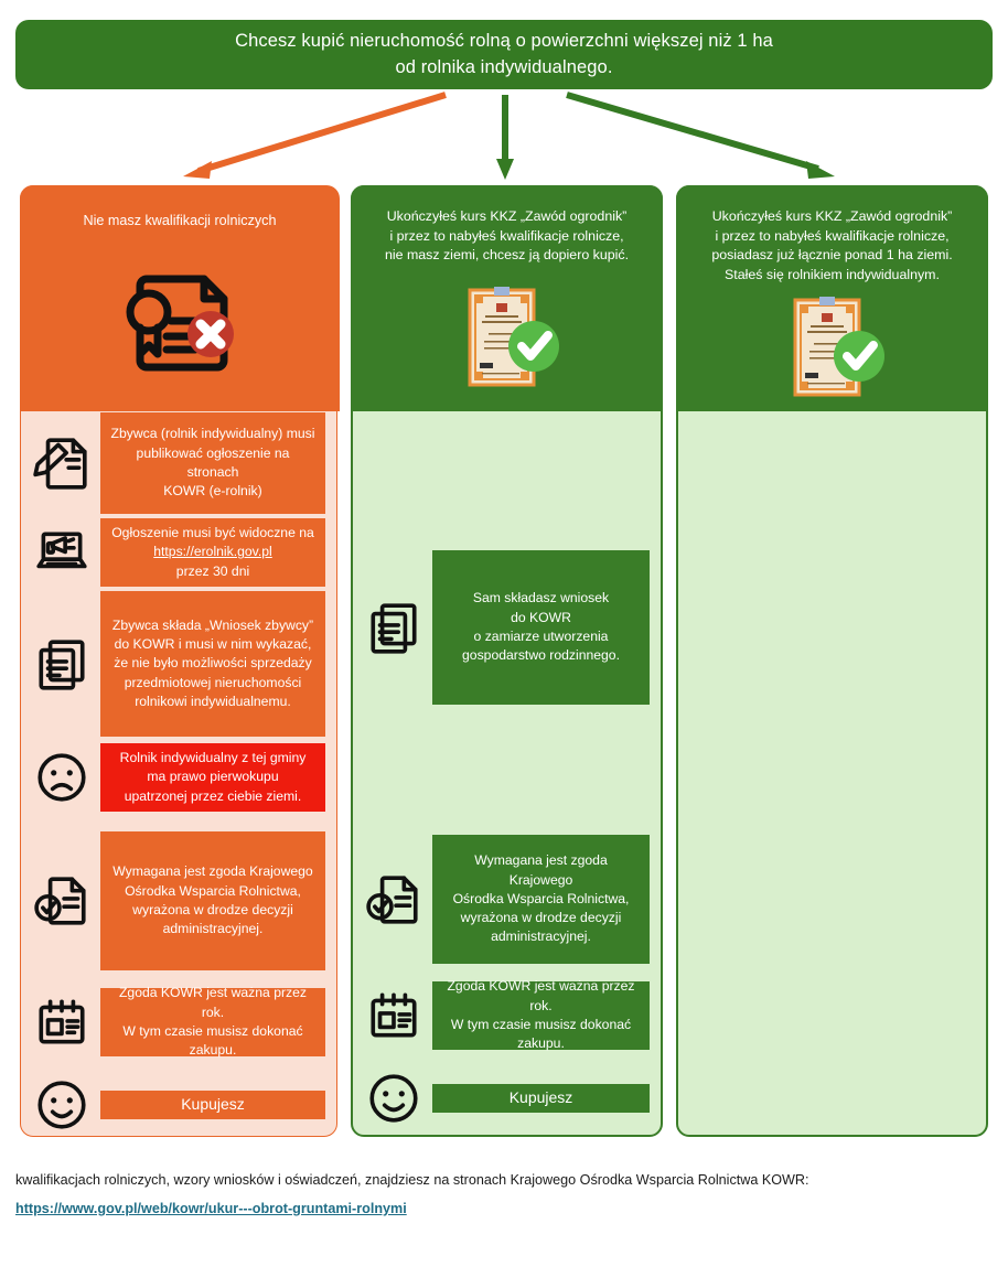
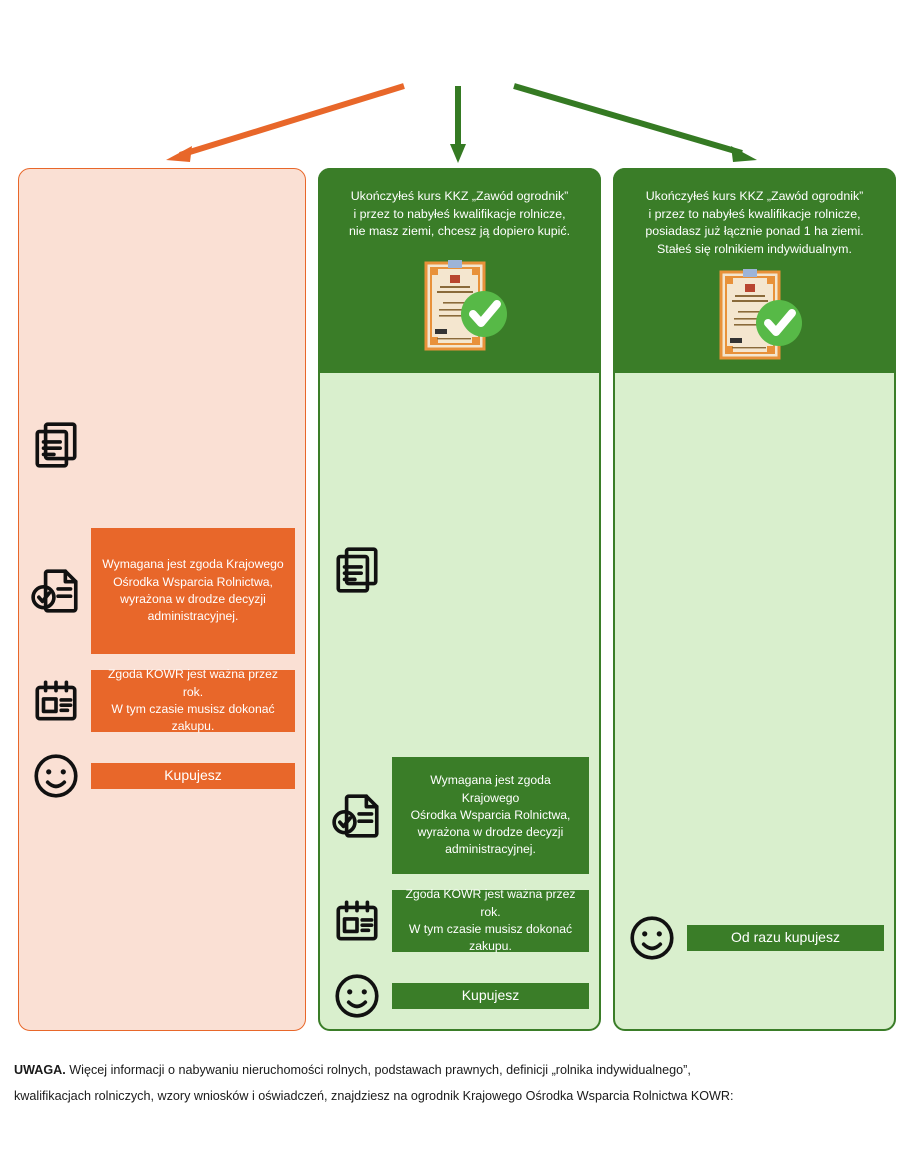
- Chcesz kupić nieruchomość rolną o powierzchni większej niż 1 ha
- od rolnika indywidualnego.
- Nie masz kwalifikacji rolniczych
- Zbywca (rolnik indywidualny) musi
- publikować ogłoszenie na stronach
- KOWR (e-rolnik)
- Ogłoszenie musi być widoczne na
- https://erolnik.gov.pl
- przez 30 dni
- Zbywca składa „Wniosek zbywcy”
- do KOWR i musi w nim wykazać,
- że nie było możliwości sprzedaży
- przedmiotowej nieruchomości
- rolnikowi indywidualnemu.
- Rolnik indywidualny z tej gminy
- ma prawo pierwokupu
- upatrzonej przez ciebie ziemi.
  Wymagana jest zgoda Krajowego
  Ośrodka Wsparcia Rolnictwa,
  wyrażona w drodze decyzji
  administracyjnej.
  Zgoda KOWR jest ważna przez rok.
  W tym czasie musisz dokonać
  zakupu.
  Kupujesz
  Ukończyłeś kurs KKZ „Zawód ogrodnik”
  i przez to nabyłeś kwalifikacje rolnicze,
  nie masz ziemi, chcesz ją dopiero kupić.
- Sam składasz wniosek
- do KOWR
- o zamiarze utworzenia
- gospodarstwo rodzinnego.
  Wymagana jest zgoda Krajowego
  Ośrodka Wsparcia Rolnictwa,
  wyrażona w drodze decyzji
  administracyjnej.
  Zgoda KOWR jest ważna przez rok.
  W tym czasie musisz dokonać
  zakupu.
  Kupujesz
  Ukończyłeś kurs KKZ „Zawód ogrodnik”
  i przez to nabyłeś kwalifikacje rolnicze,
  posiadasz już łącznie ponad 1 ha ziemi.
  Stałeś się rolnikiem indywidualnym.
+ Od razu kupujesz
+ UWAGA. Więcej informacji o nabywaniu nieruchomości rolnych, podstawach prawnych, definicji „rolnika indywidualnego”,
- kwalifikacjach rolniczych, wzory wniosków i oświadczeń, znajdziesz na stronach Krajowego Ośrodka Wsparcia Rolnictwa KOWR:
+ kwalifikacjach rolniczych, wzory wniosków i oświadczeń, znajdziesz na ogrodnik Krajowego Ośrodka Wsparcia Rolnictwa KOWR:
- https://www.gov.pl/web/kowr/ukur---obrot-gruntami-rolnymi
